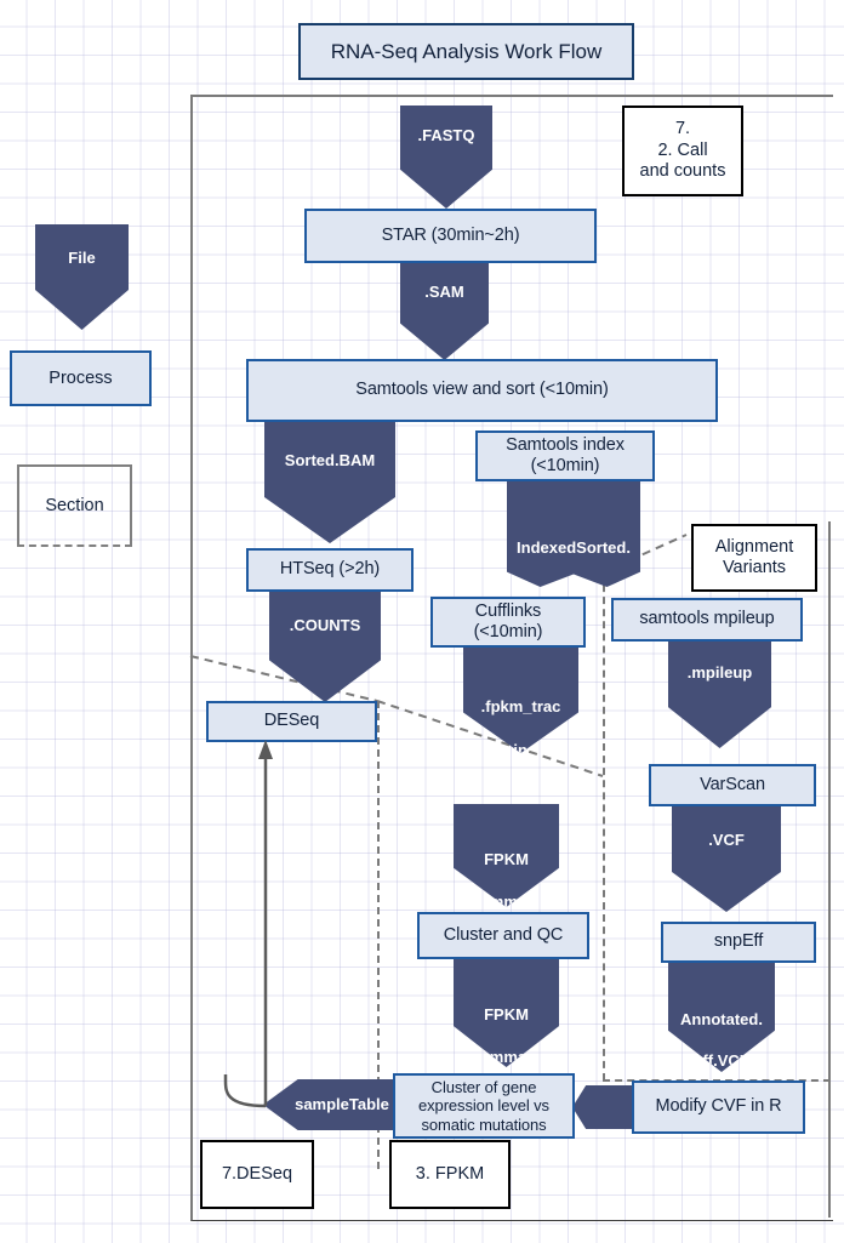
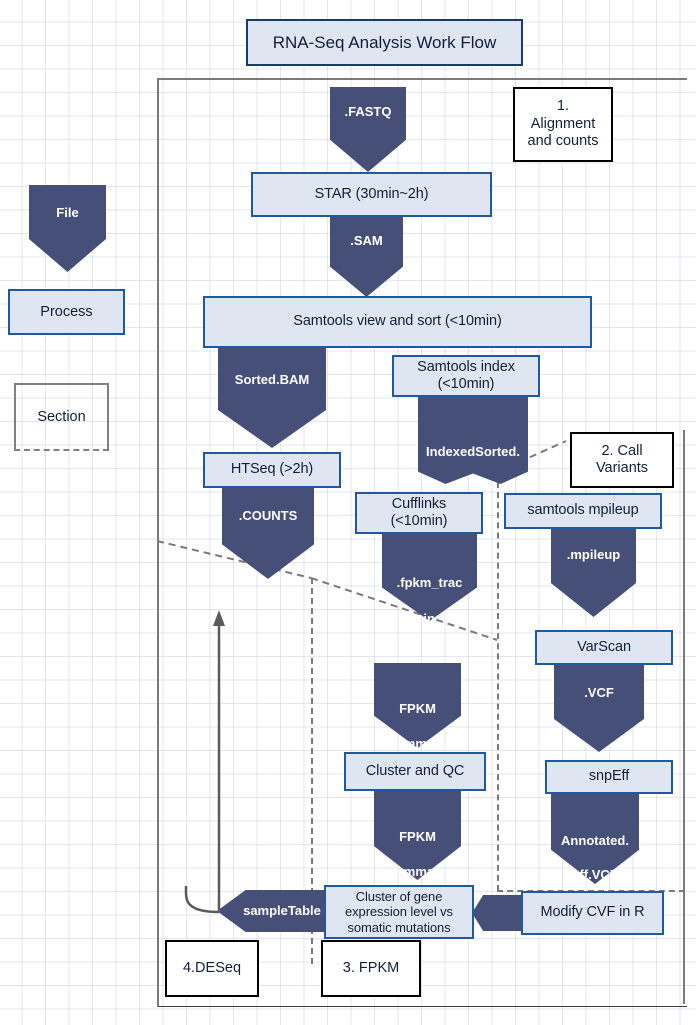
  RNA-Seq Analysis Work Flow
  File
  Process
  Section
- 7.
+ 1.
- 2. Call
+ Alignment
  and counts
- Alignment
+ 2. Call
  Variants
  3. FPKM
- 7.DESeq
+ 4.DESeq
  .FASTQ
  STAR (30min~2h)
  .SAM
  Samtools view and sort (<10min)
  Sorted.BAM
  Samtools index
  (<10min)
  IndexedSorted.
  HTSeq (>2h)
  .COUNTS
- DESeq
  Cufflinks
  (<10min)
  .fpkm_trac
  FPKM
  Cluster and QC
  FPKM
  samtools mpileup
  .mpileup
  VarScan
  .VCF
  snpEff
  Annotated.
  sampleTable
  Cluster of gene
  expression level vs
  somatic mutations
  Modify CVF in R
